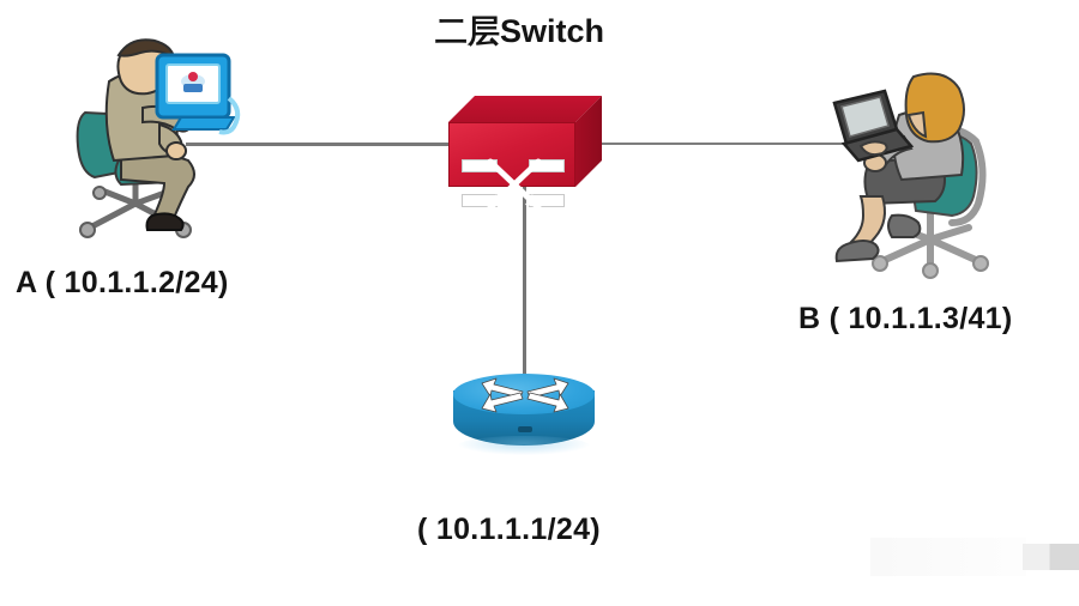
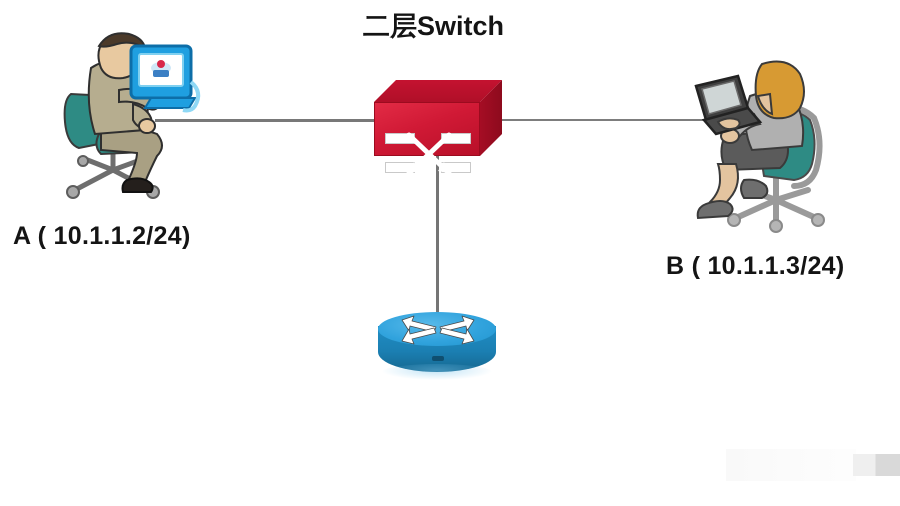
  二层Switch
  A ( 10.1.1.2/24)
- B ( 10.1.1.3/41)
+ B ( 10.1.1.3/24)
- ( 10.1.1.1/24)
